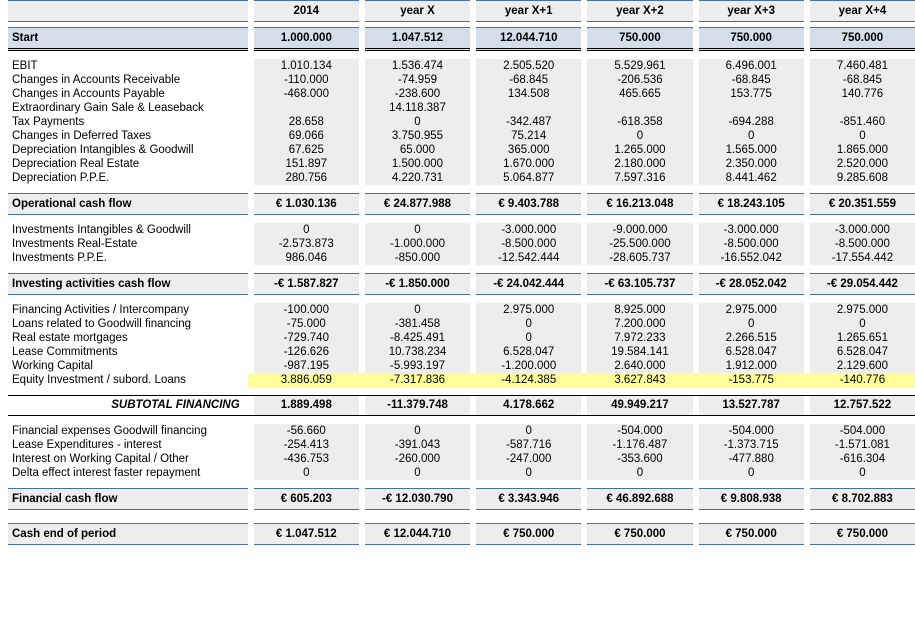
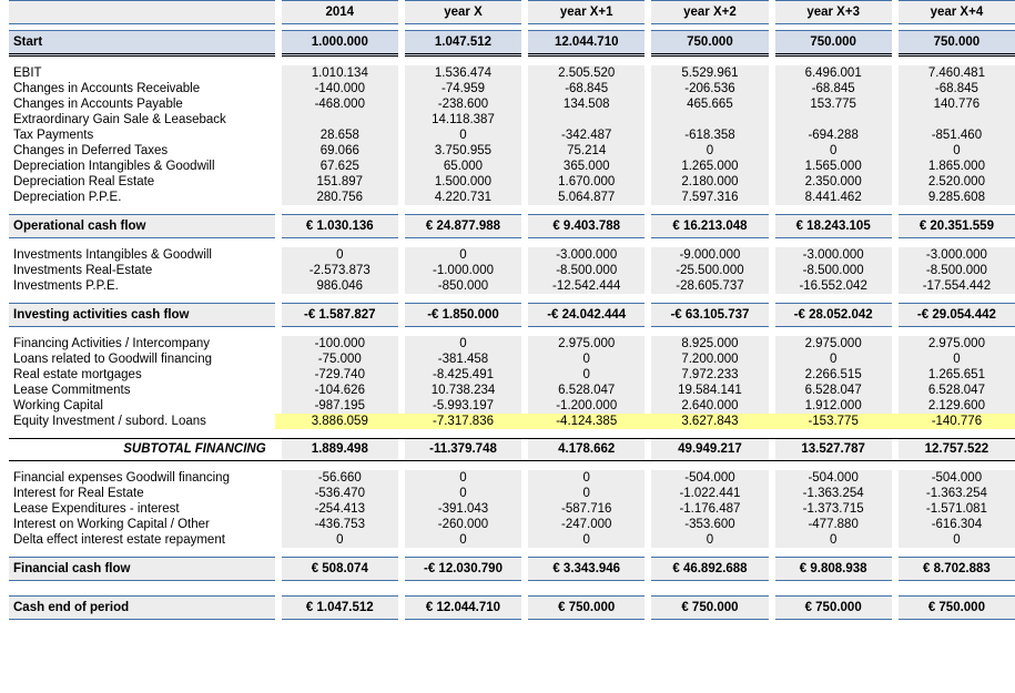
  		2014		year X		year X+1		year X+2		year X+3		year X+4
  Start		1.000.000		1.047.512		12.044.710		750.000		750.000		750.000
  EBIT		1.010.134		1.536.474		2.505.520		5.529.961		6.496.001		7.460.481
- Changes in Accounts Receivable		-110.000		-74.959		-68.845		-206.536		-68.845		-68.845
+ Changes in Accounts Receivable		-140.000		-74.959		-68.845		-206.536		-68.845		-68.845
  Changes in Accounts Payable		-468.000		-238.600		134.508		465.665		153.775		140.776
  Extraordinary Gain Sale & Leaseback				14.118.387
  Tax Payments		28.658		0		-342.487		-618.358		-694.288		-851.460
  Changes in Deferred Taxes		69.066		3.750.955		75.214		0		0		0
  Depreciation Intangibles & Goodwill		67.625		65.000		365.000		1.265.000		1.565.000		1.865.000
  Depreciation Real Estate		151.897		1.500.000		1.670.000		2.180.000		2.350.000		2.520.000
  Depreciation P.P.E.		280.756		4.220.731		5.064.877		7.597.316		8.441.462		9.285.608
  Operational cash flow		€ 1.030.136		€ 24.877.988		€ 9.403.788		€ 16.213.048		€ 18.243.105		€ 20.351.559
  Investments Intangibles & Goodwill		0		0		-3.000.000		-9.000.000		-3.000.000		-3.000.000
  Investments Real-Estate		-2.573.873		-1.000.000		-8.500.000		-25.500.000		-8.500.000		-8.500.000
  Investments P.P.E.		986.046		-850.000		-12.542.444		-28.605.737		-16.552.042		-17.554.442
  Investing activities cash flow		-€ 1.587.827		-€ 1.850.000		-€ 24.042.444		-€ 63.105.737		-€ 28.052.042		-€ 29.054.442
  Financing Activities / Intercompany		-100.000		0		2.975.000		8.925.000		2.975.000		2.975.000
  Loans related to Goodwill financing		-75.000		-381.458		0		7.200.000		0		0
  Real estate mortgages		-729.740		-8.425.491		0		7.972.233		2.266.515		1.265.651
- Lease Commitments		-126.626		10.738.234		6.528.047		19.584.141		6.528.047		6.528.047
+ Lease Commitments		-104.626		10.738.234		6.528.047		19.584.141		6.528.047		6.528.047
  Working Capital		-987.195		-5.993.197		-1.200.000		2.640.000		1.912.000		2.129.600
  Equity Investment / subord. Loans		3.886.059		-7.317.836		-4.124.385		3.627.843		-153.775		-140.776
  SUBTOTAL FINANCING		1.889.498		-11.379.748		4.178.662		49.949.217		13.527.787		12.757.522
  Financial expenses Goodwill financing		-56.660		0		0		-504.000		-504.000		-504.000
+ Interest for Real Estate		-536.470		0		0		-1.022.441		-1.363.254		-1.363.254
  Lease Expenditures - interest		-254.413		-391.043		-587.716		-1.176.487		-1.373.715		-1.571.081
  Interest on Working Capital / Other		-436.753		-260.000		-247.000		-353.600		-477.880		-616.304
- Delta effect interest faster repayment		0		0		0		0		0		0
+ Delta effect interest estate repayment		0		0		0		0		0		0
- Financial cash flow		€ 605.203		-€ 12.030.790		€ 3.343.946		€ 46.892.688		€ 9.808.938		€ 8.702.883
+ Financial cash flow		€ 508.074		-€ 12.030.790		€ 3.343.946		€ 46.892.688		€ 9.808.938		€ 8.702.883
  Cash end of period		€ 1.047.512		€ 12.044.710		€ 750.000		€ 750.000		€ 750.000		€ 750.000
